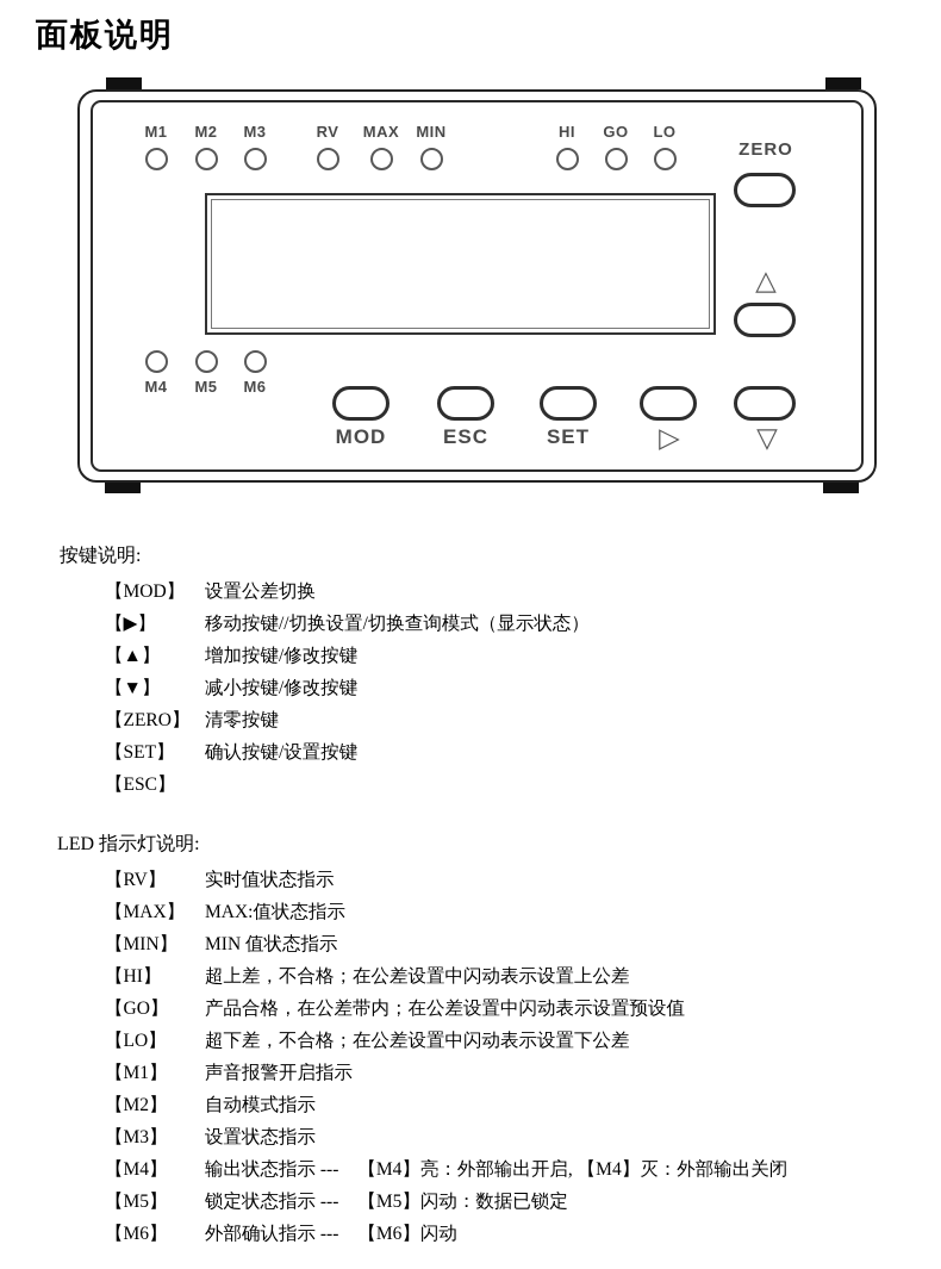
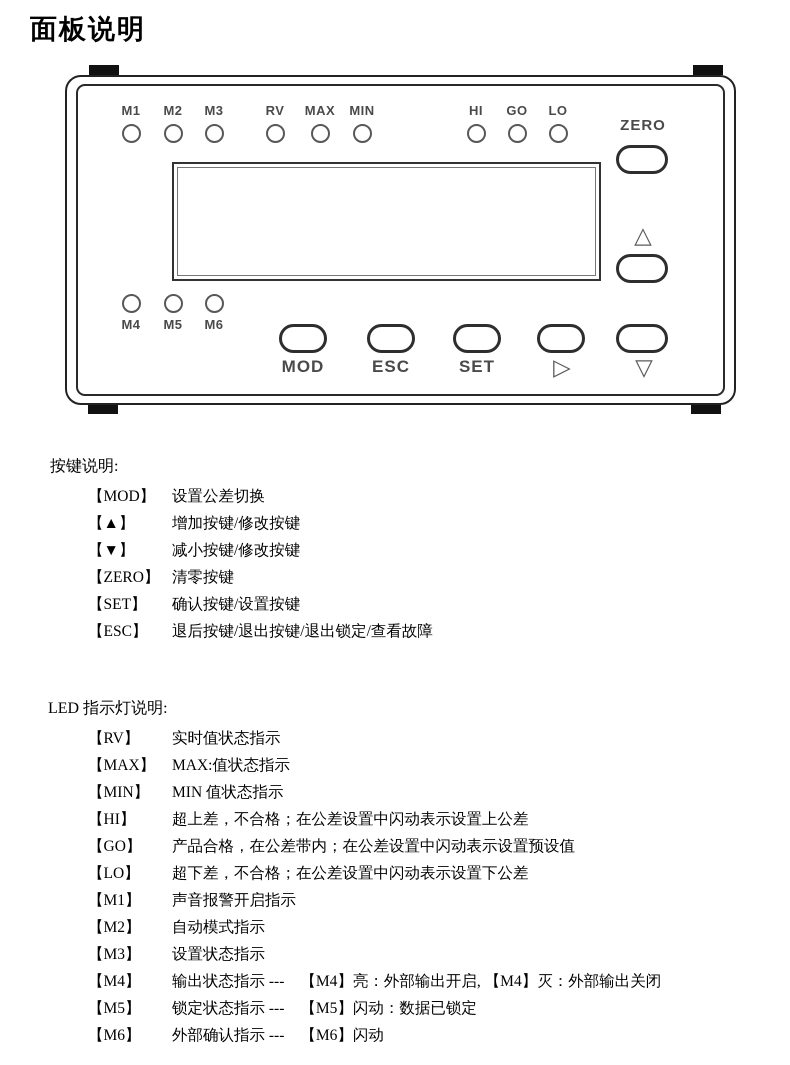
  面板说明
  M1
  M2
  M3
  RV
  MAX
  MIN
  HI
  GO
  LO
  ZERO
  △
  M4
  M5
  M6
  MOD
  ESC
  SET
  ▷
  ▽
  按键说明:
  【MOD】
  设置公差切换
- 【▶】
- 移动按键//切换设置/切换查询模式（显示状态）
  【▲】
  增加按键/修改按键
  【▼】
  减小按键/修改按键
  【ZERO】
  清零按键
  【SET】
  确认按键/设置按键
  【ESC】
+ 退后按键/退出按键/退出锁定/查看故障
  LED 指示灯说明:
  【RV】
  实时值状态指示
  【MAX】
  MAX:值状态指示
  【MIN】
  MIN 值状态指示
  【HI】
  超上差，不合格；在公差设置中闪动表示设置上公差
  【GO】
  产品合格，在公差带内；在公差设置中闪动表示设置预设值
  【LO】
  超下差，不合格；在公差设置中闪动表示设置下公差
  【M1】
  声音报警开启指示
  【M2】
  自动模式指示
  【M3】
  设置状态指示
  【M4】
  输出状态指示 ---
  【M4】亮：外部输出开启, 【M4】灭：外部输出关闭
  【M5】
  锁定状态指示 ---
  【M5】闪动：数据已锁定
  【M6】
  外部确认指示 ---
  【M6】闪动
